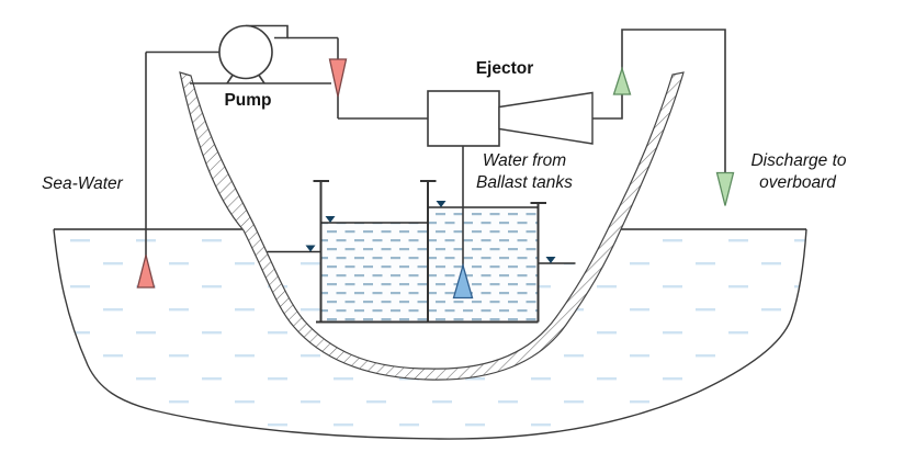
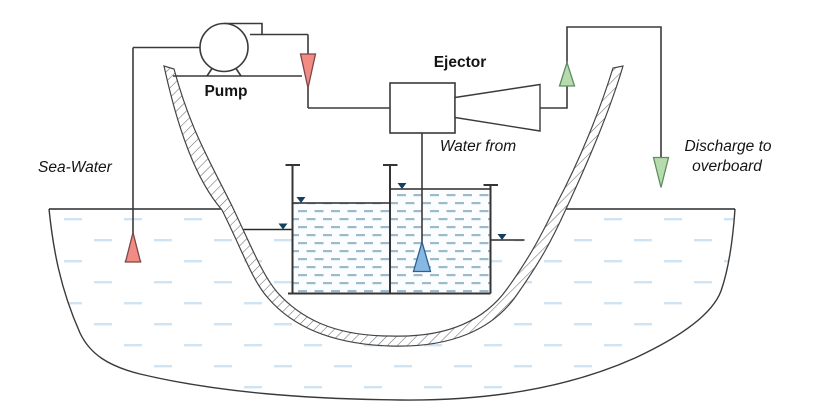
  Sea-Water
  Pump
  Ejector
  Water from
- Ballast tanks
  Discharge to
  overboard
